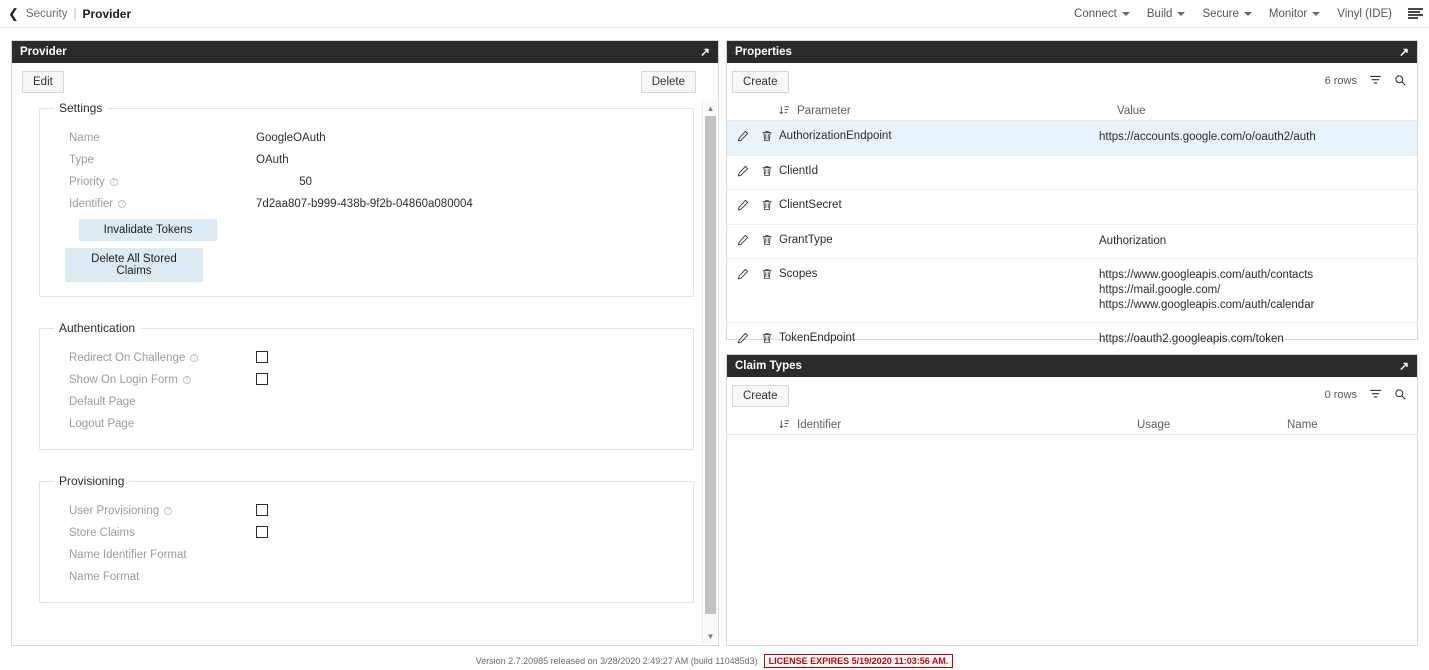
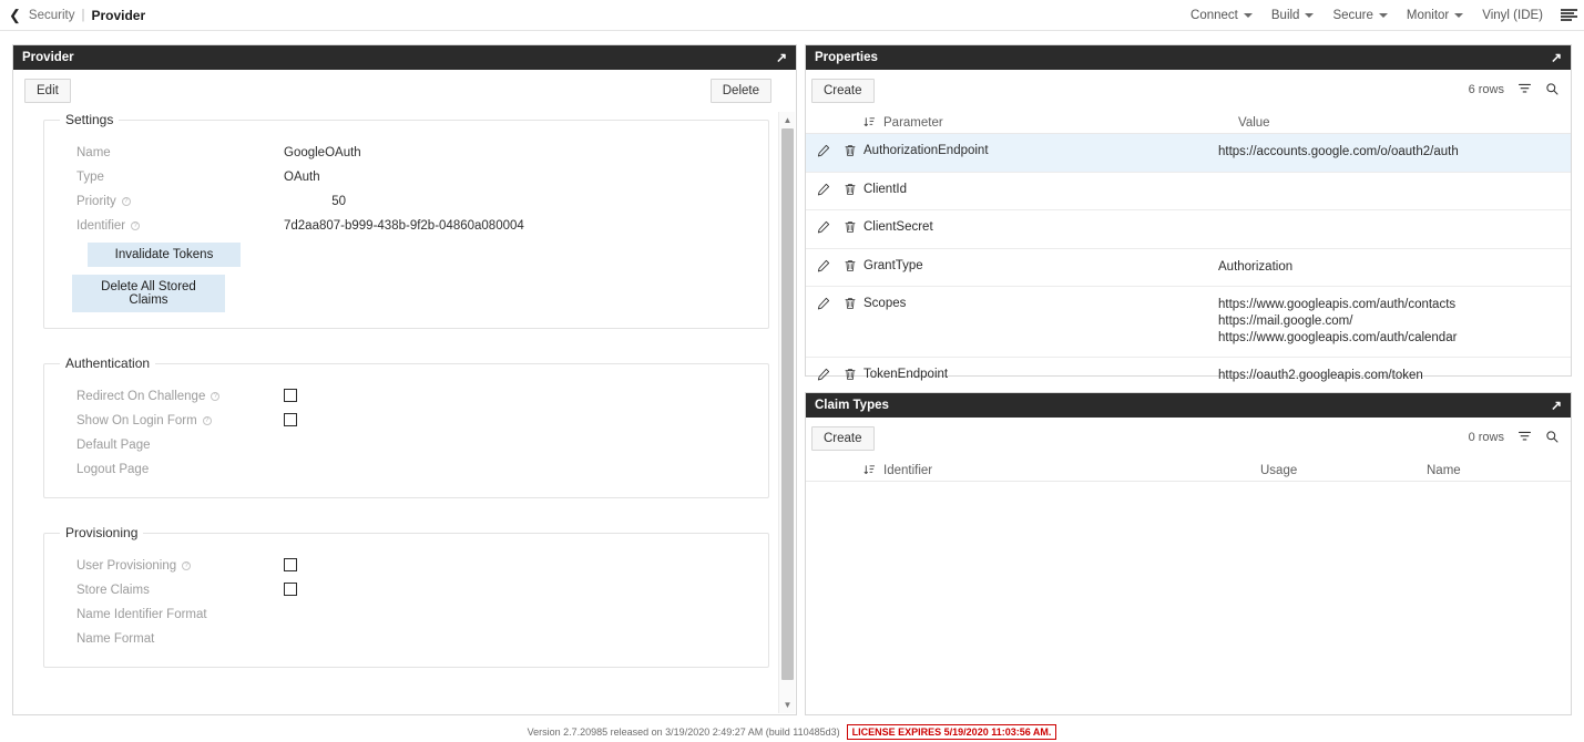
  ❮
  Security
  |
  Provider
  Connect
  Build
  Secure
  Monitor
  Vinyl (IDE)
  Provider
  ↗
  Edit
  Delete
  ▲
  ▼
  Settings
  Name
  GoogleOAuth
  Type
  OAuth
  Priority
  50
  Identifier
  7d2aa807-b999-438b-9f2b-04860a080004
  Invalidate Tokens
  Delete All Stored Claims
  Authentication
  Redirect On Challenge
  Show On Login Form
  Default Page
  Logout Page
  Provisioning
  User Provisioning
  Store Claims
  Name Identifier Format
  Name Format
  Properties
  ↗
  Create
  6 rows
  Parameter
  Value
  AuthorizationEndpoint
  https://accounts.google.com/o/oauth2/auth
  ClientId
  ClientSecret
  GrantType
  Authorization
  Scopes
  https://www.googleapis.com/auth/contacts
  https://mail.google.com/
  https://www.googleapis.com/auth/calendar
  TokenEndpoint
  https://oauth2.googleapis.com/token
  Claim Types
  ↗
  Create
  0 rows
  Identifier
  Usage
  Name
- Version 2.7.20985 released on 3/28/2020 2:49:27 AM (build 110485d3)
+ Version 2.7.20985 released on 3/19/2020 2:49:27 AM (build 110485d3)
  LICENSE EXPIRES 5/19/2020 11:03:56 AM.
